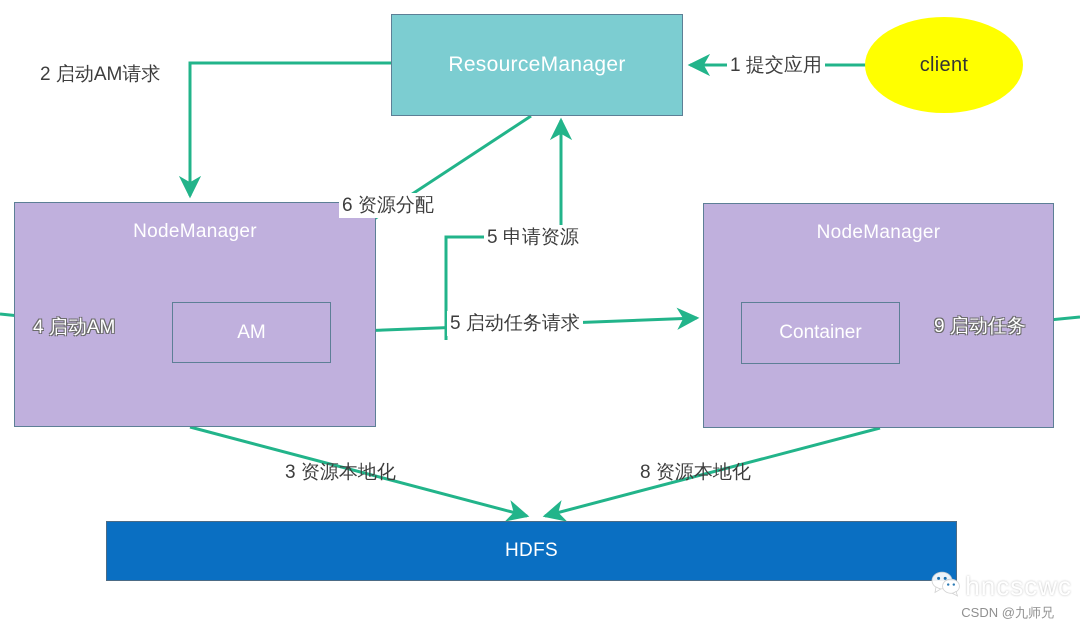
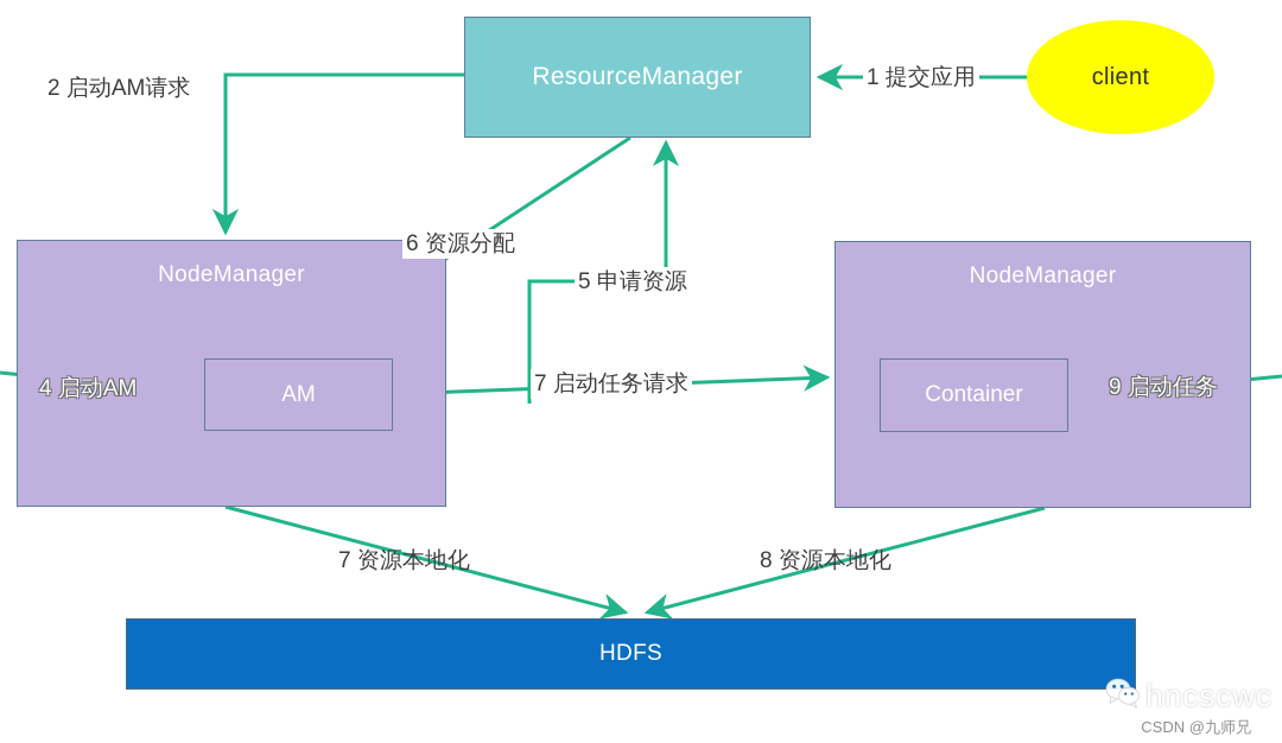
  ResourceManager
  client
  NodeManager
  AM
  NodeManager
  Container
  HDFS
  1 提交应用
  2 启动AM请求
- 3 资源本地化
+ 7 资源本地化
  4 启动AM
  5 申请资源
  6 资源分配
- 5 启动任务请求
+ 7 启动任务请求
  8 资源本地化
  9 启动任务
  hncscwc
  CSDN @九师兄
